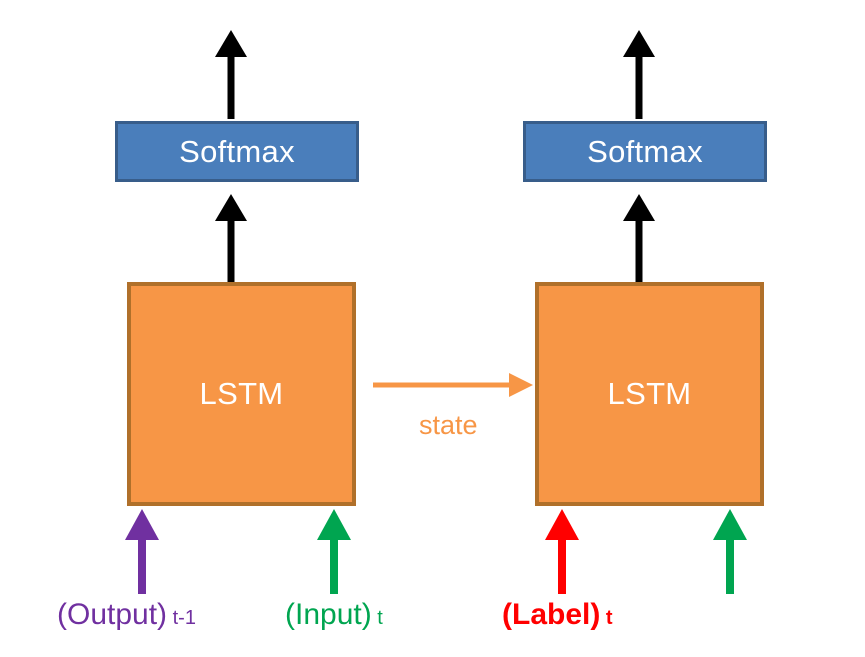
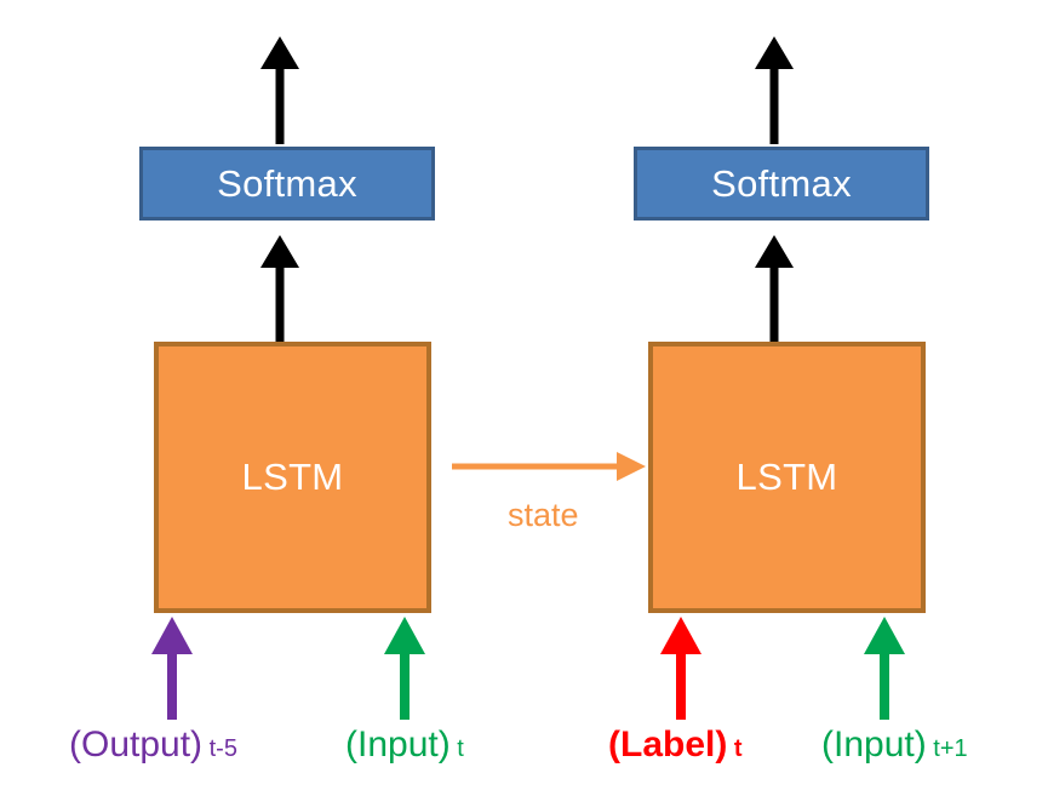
  Softmax
  Softmax
  LSTM
  LSTM
  state
- (Output) t-1
+ (Output) t-5
  (Input) t
  (Label) t
+ (Input) t+1
